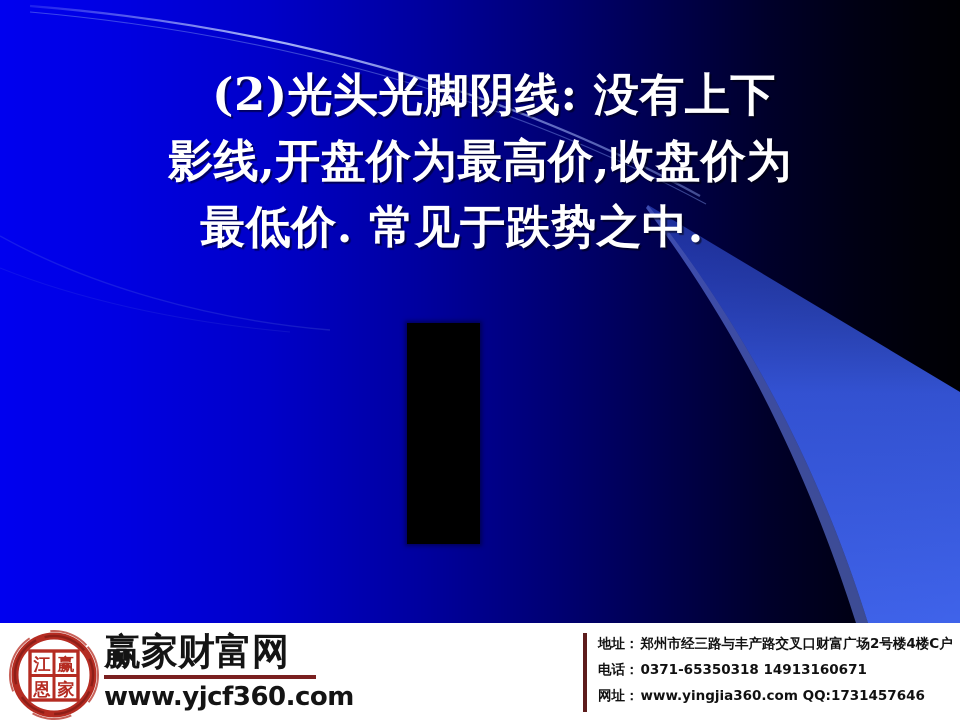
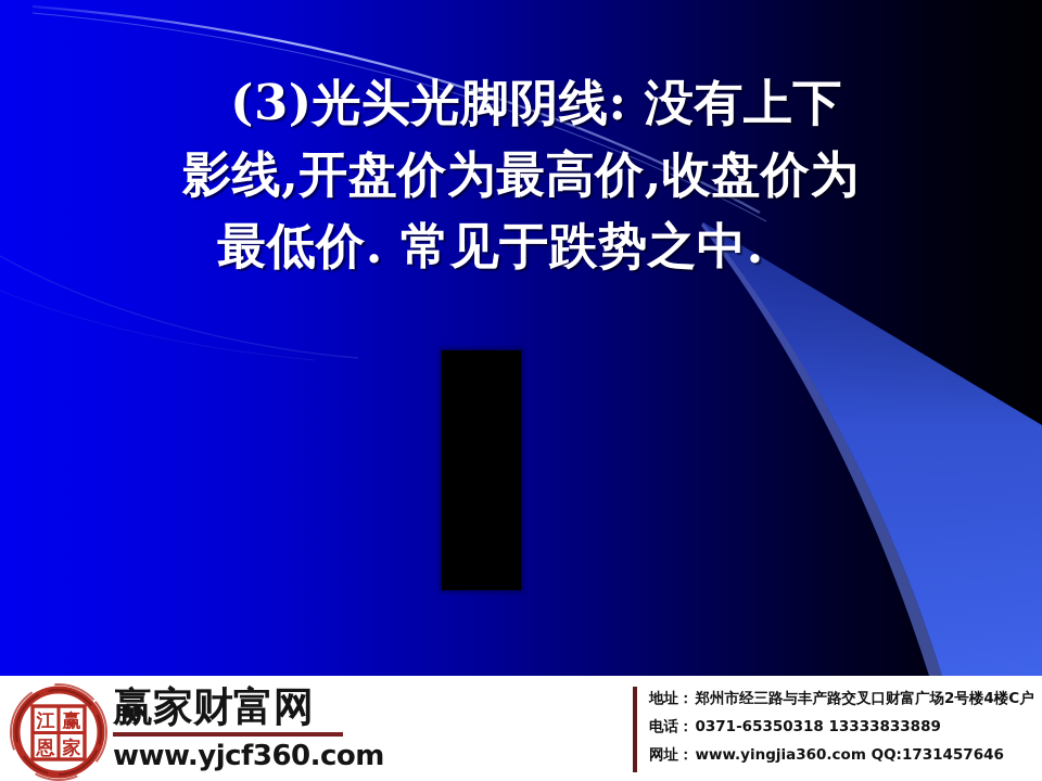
- (2)光头光脚阴线: 没有上下
+ (3)光头光脚阴线: 没有上下
  影线,开盘价为最高价,收盘价为
  最低价. 常见于跌势之中.
  江
  赢
  恩
  家
  赢家财富网
  www.yjcf360.com
  地址： 郑州市经三路与丰产路交叉口财富广场2号楼4楼C户
- 电话： 0371-65350318 14913160671
+ 电话： 0371-65350318 13333833889
  网址： www.yingjia360.com QQ:1731457646
